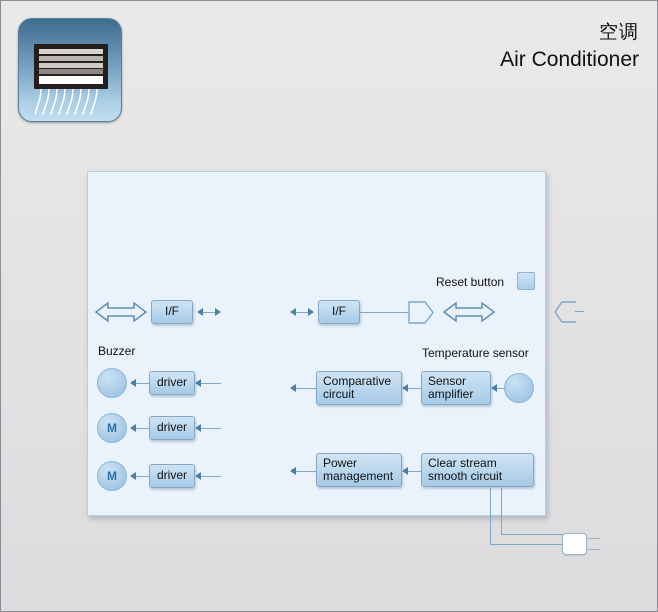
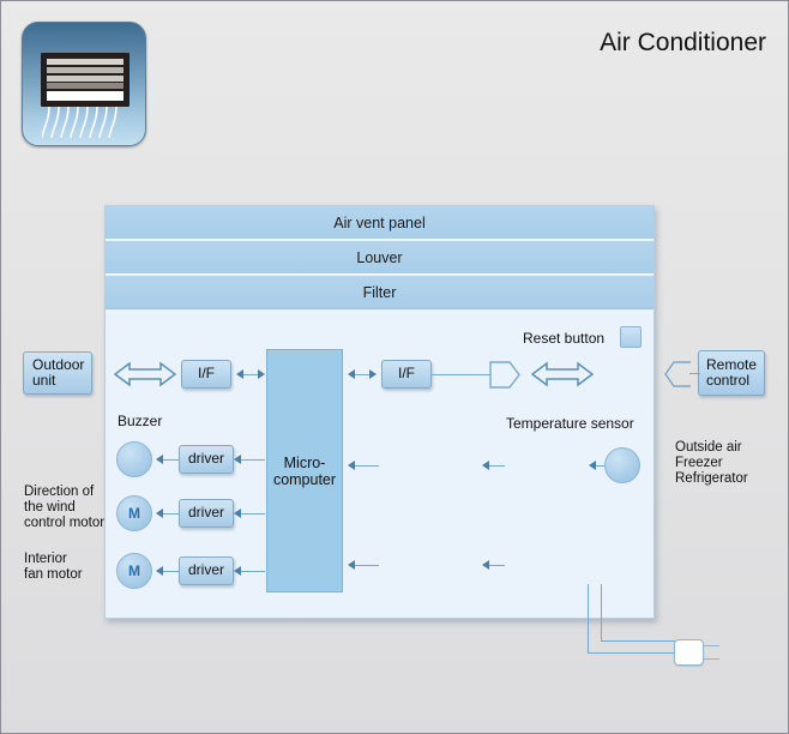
- 空调
  Air Conditioner
+ Outdoor
+ unit
+ Remote
+ control
+ Direction of
+ the wind
+ control motor
+ Interior
+ fan motor
+ Outside air
+ Freezer
+ Refrigerator
+ Air vent panel
+ Louver
+ Filter
  Reset button
  Buzzer
  Temperature sensor
+ Micro-
+ computer
  I/F
  I/F
  driver
  M
  driver
  M
  driver
- Comparative
- circuit
- Sensor
- amplifier
- Power
- management
- Clear stream
- smooth circuit
